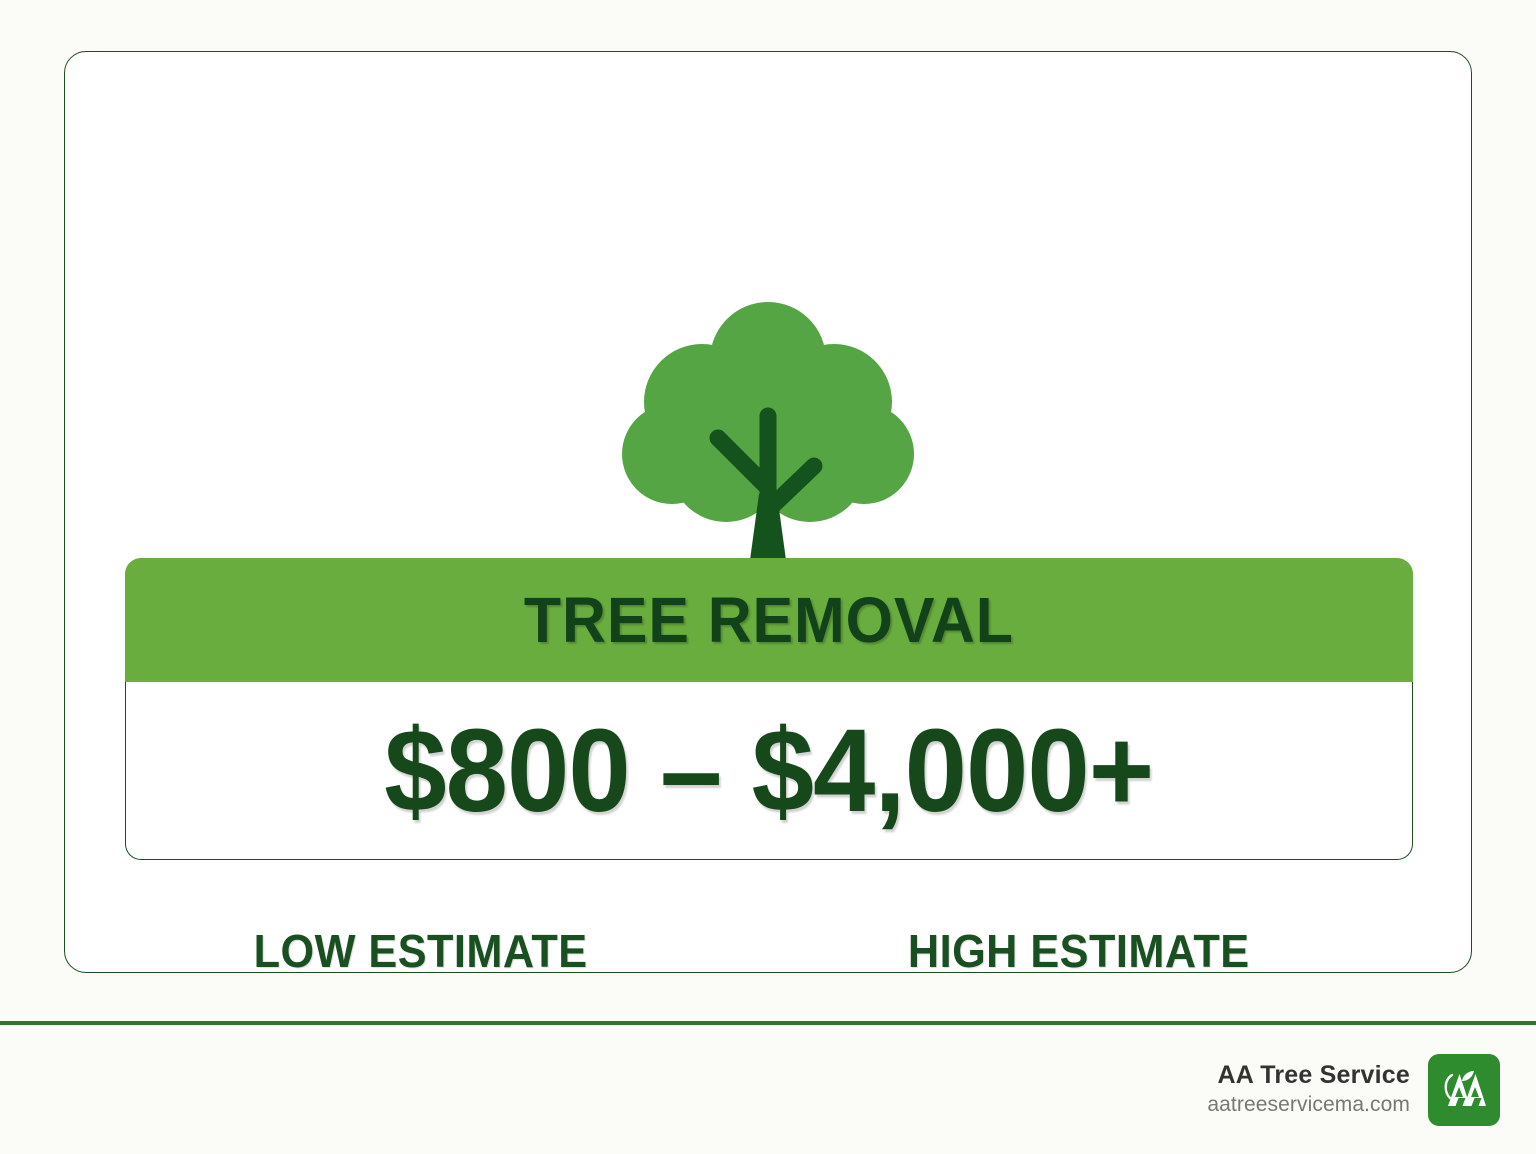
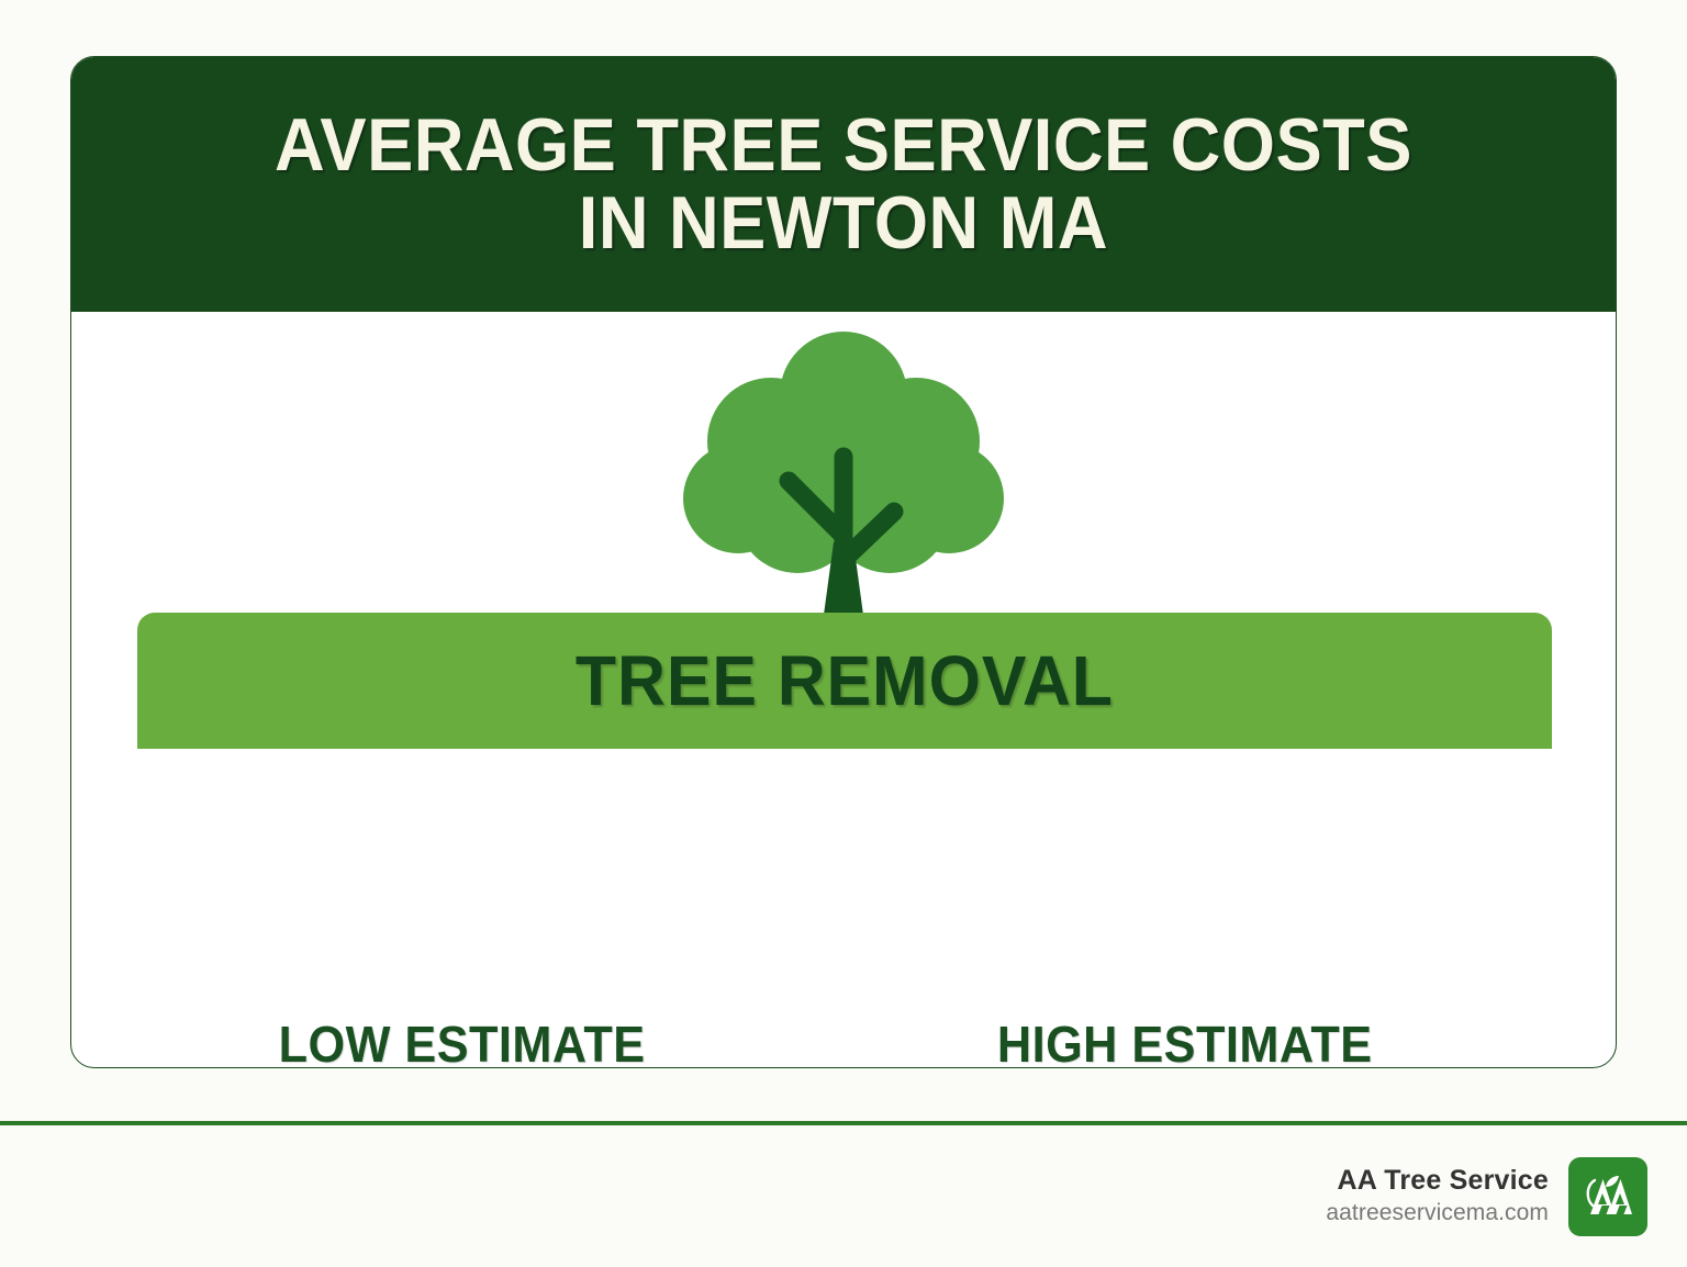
+ AVERAGE TREE SERVICE COSTS
+ IN NEWTON MA
  TREE REMOVAL
- $800 – $4,000+
  LOW ESTIMATE
  HIGH ESTIMATE
  AA Tree Service
  aatreeservicema.com
